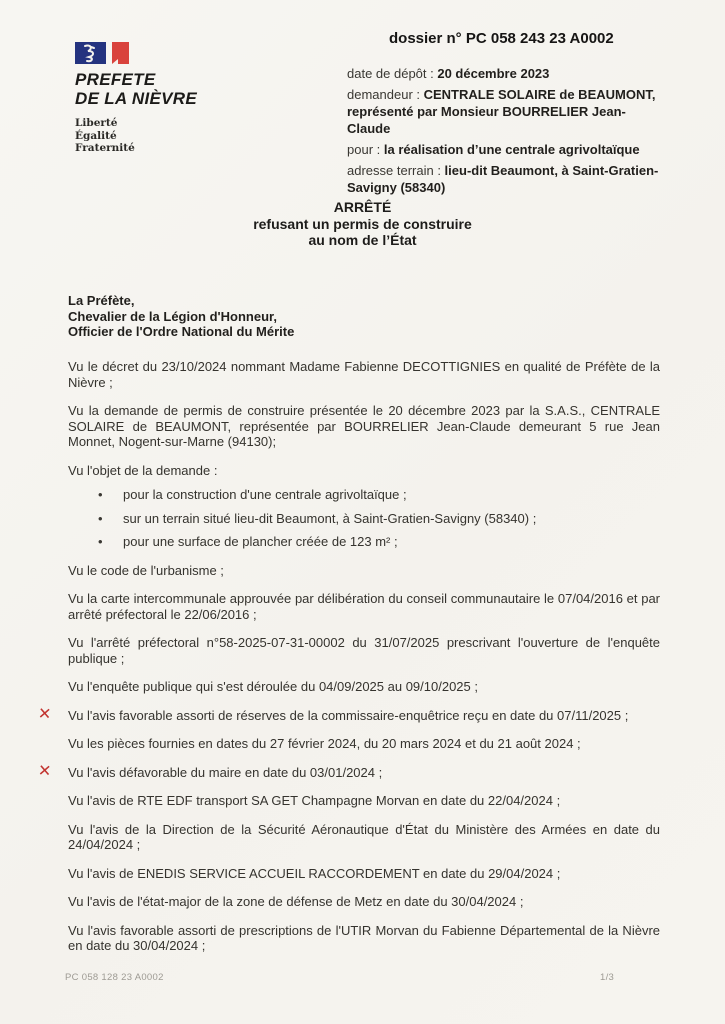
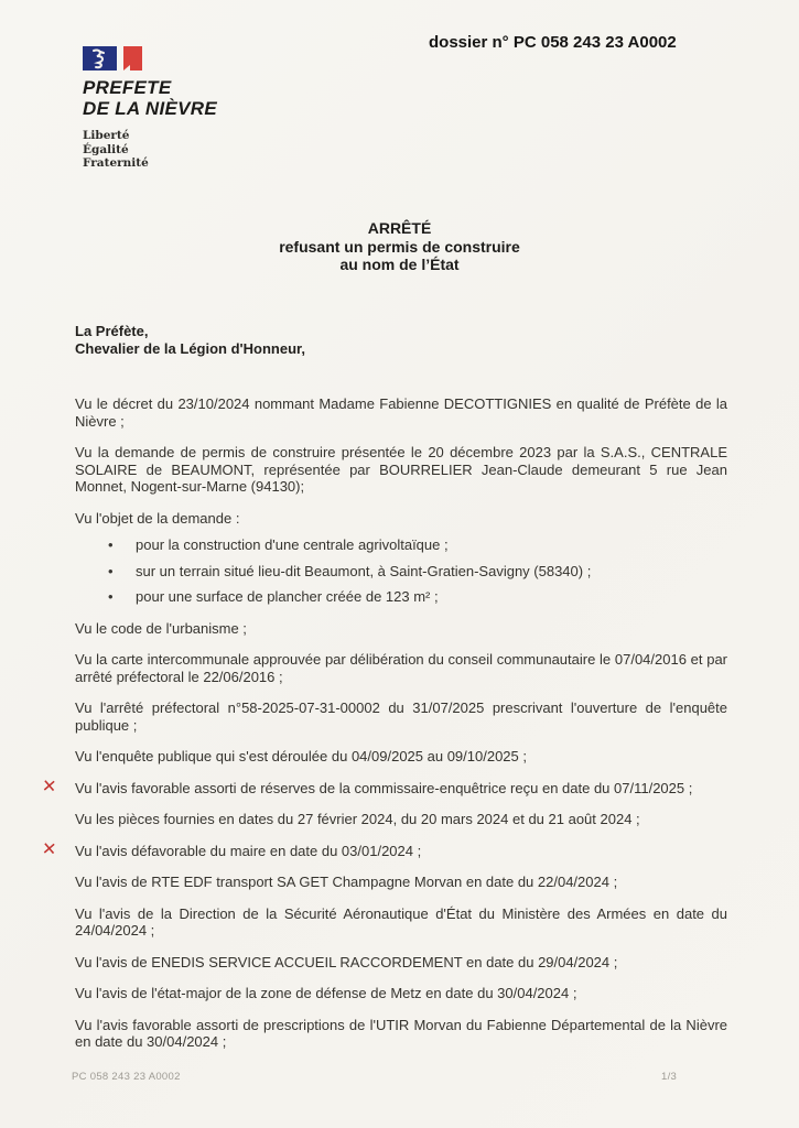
  PREFETE
  DE LA NIÈVRE
  Liberté
  Égalité
  Fraternité
  dossier n° PC 058 243 23 A0002
- date de dépôt : 20 décembre 2023
- demandeur : CENTRALE SOLAIRE de BEAUMONT, représenté par Monsieur BOURRELIER Jean-Claude
- pour : la réalisation d’une centrale agrivoltaïque
- adresse terrain : lieu-dit Beaumont, à Saint-Gratien-Savigny (58340)
  ARRÊTÉ
  refusant un permis de construire
  au nom de l’État
  La Préfète,
  Chevalier de la Légion d'Honneur,
- Officier de l'Ordre National du Mérite
  Vu le décret du 23/10/2024 nommant Madame Fabienne DECOTTIGNIES en qualité de Préfète de la Nièvre ;
  Vu la demande de permis de construire présentée le 20 décembre 2023 par la S.A.S., CENTRALE SOLAIRE de BEAUMONT, représentée par BOURRELIER Jean-Claude demeurant 5 rue Jean Monnet, Nogent-sur-Marne (94130);
  Vu l'objet de la demande :
  pour la construction d'une centrale agrivoltaïque ;
  sur un terrain situé lieu-dit Beaumont, à Saint-Gratien-Savigny (58340) ;
  pour une surface de plancher créée de 123 m² ;
  Vu le code de l'urbanisme ;
  Vu la carte intercommunale approuvée par délibération du conseil communautaire le 07/04/2016 et par arrêté préfectoral le 22/06/2016 ;
  Vu l'arrêté préfectoral n°58-2025-07-31-00002 du 31/07/2025 prescrivant l'ouverture de l'enquête publique ;
  Vu l'enquête publique qui s'est déroulée du 04/09/2025 au 09/10/2025 ;
  Vu l'avis favorable assorti de réserves de la commissaire-enquêtrice reçu en date du 07/11/2025 ;
  Vu les pièces fournies en dates du 27 février 2024, du 20 mars 2024 et du 21 août 2024 ;
  Vu l'avis défavorable du maire en date du 03/01/2024 ;
  Vu l'avis de RTE EDF transport SA GET Champagne Morvan en date du 22/04/2024 ;
  Vu l'avis de la Direction de la Sécurité Aéronautique d'État du Ministère des Armées en date du 24/04/2024 ;
  Vu l'avis de ENEDIS SERVICE ACCUEIL RACCORDEMENT en date du 29/04/2024 ;
  Vu l'avis de l'état-major de la zone de défense de Metz en date du 30/04/2024 ;
  Vu l'avis favorable assorti de prescriptions de l'UTIR Morvan du Fabienne Départemental de la Nièvre en date du 30/04/2024 ;
- PC 058 128 23 A0002
+ PC 058 243 23 A0002
  1/3
